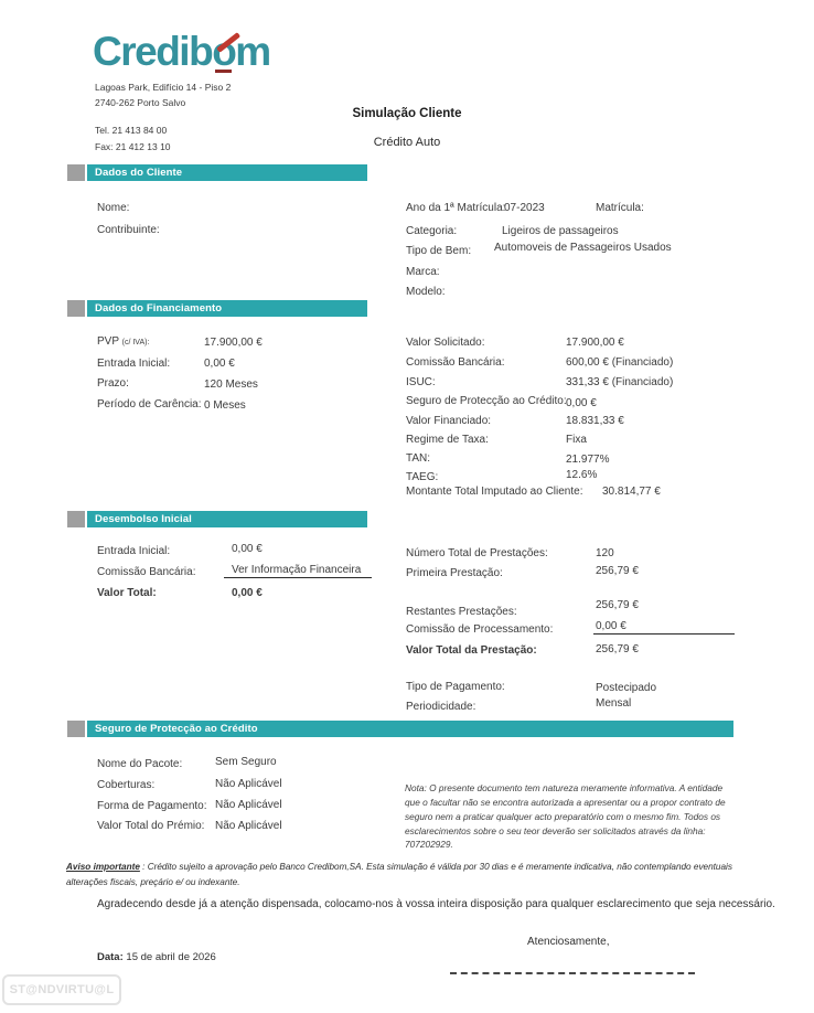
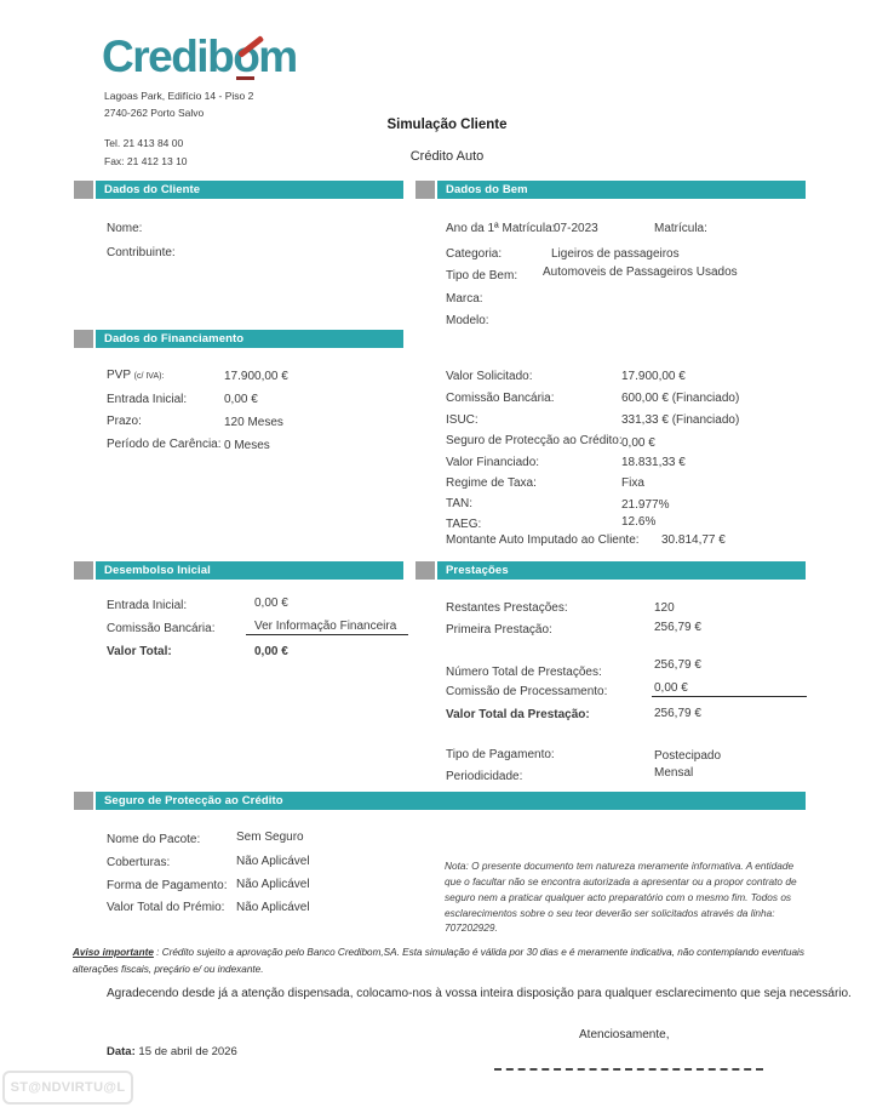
  Credibom
  Lagoas Park, Edifício 14 - Piso 2
  2740-262 Porto Salvo
  Tel. 21 413 84 00
  Fax: 21 412 13 10
  Simulação Cliente
  Crédito Auto
  Dados do Cliente
+ Dados do Bem
  Dados do Financiamento
  Desembolso Inicial
+ Prestações
  Seguro de Protecção ao Crédito
  Nome:
  Contribuinte:
  Ano da 1ª Matrícula:
  07-2023
  Matrícula:
  Categoria:
  Ligeiros de passageiros
  Tipo de Bem:
  Automoveis de Passageiros Usados
  Marca:
  Modelo:
  17.900,00 €
  Entrada Inicial:
  0,00 €
  Prazo:
  120 Meses
  Período de Carência:
  0 Meses
  Valor Solicitado:
  17.900,00 €
  Comissão Bancária:
  600,00 € (Financiado)
  ISUC:
  331,33 € (Financiado)
  Seguro de Protecção ao Crédito:
  0,00 €
  Valor Financiado:
  18.831,33 €
  Regime de Taxa:
  Fixa
  TAN:
  21.977%
  TAEG:
  12.6%
- Montante Total Imputado ao Cliente:
+ Montante Auto Imputado ao Cliente:
  30.814,77 €
  Entrada Inicial:
  0,00 €
  Comissão Bancária:
  Ver Informação Financeira
  Valor Total:
  0,00 €
- Número Total de Prestações:
+ Restantes Prestações:
  120
  Primeira Prestação:
  256,79 €
- Restantes Prestações:
+ Número Total de Prestações:
  256,79 €
  Comissão de Processamento:
  0,00 €
  Valor Total da Prestação:
  256,79 €
  Tipo de Pagamento:
  Postecipado
  Periodicidade:
  Mensal
  Nome do Pacote:
  Sem Seguro
  Coberturas:
  Não Aplicável
  Forma de Pagamento:
  Não Aplicável
  Valor Total do Prémio:
  Não Aplicável
  Nota: O presente documento tem natureza meramente informativa. A entidade que o facultar não se encontra autorizada a apresentar ou a propor contrato de seguro nem a praticar qualquer acto preparatório com o mesmo fim. Todos os esclarecimentos sobre o seu teor deverão ser solicitados através da linha: 707202929.
  Aviso importante : Crédito sujeito a aprovação pelo Banco Credibom,SA. Esta simulação é válida por 30 dias e é meramente indicativa, não contemplando eventuais alterações fiscais, preçário e/ ou indexante.
  Agradecendo desde já a atenção dispensada, colocamo-nos à vossa inteira disposição para qualquer esclarecimento que seja necessário.
  Atenciosamente,
  Data: 15 de abril de 2026
  ST@NDVIRTU@L
